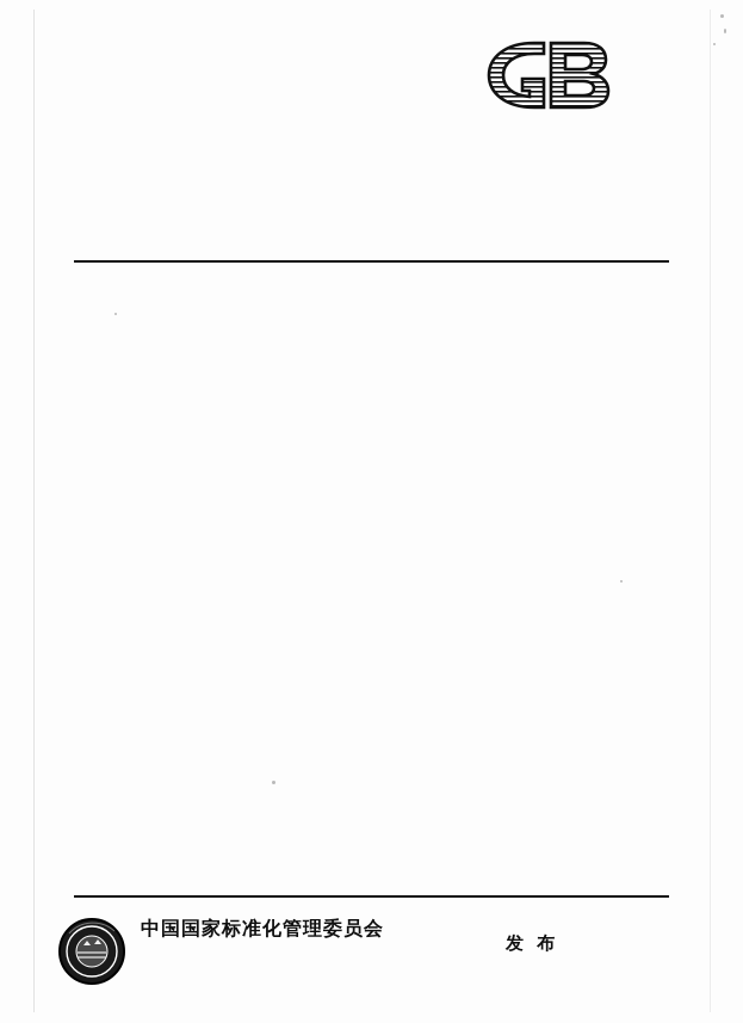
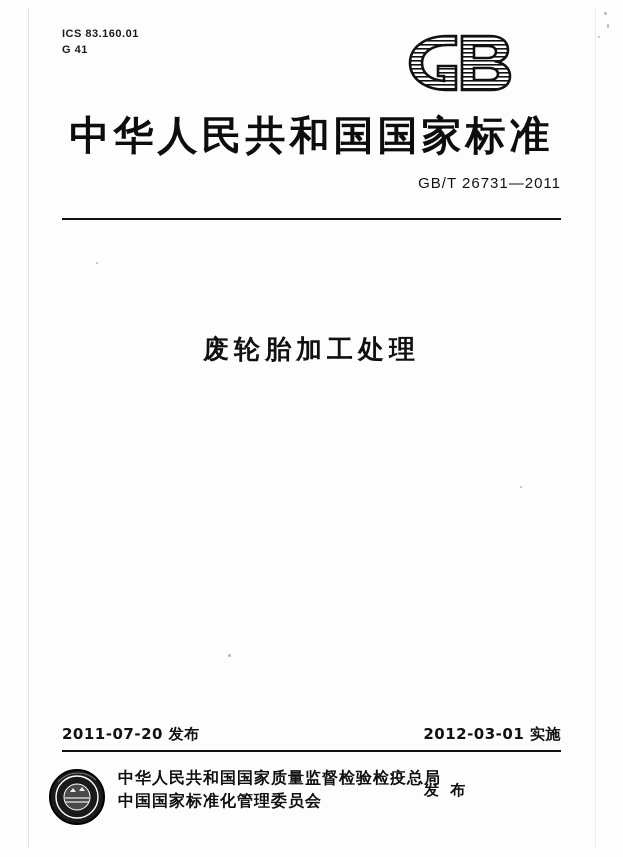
+ ICS 83.160.01
+ G 41
+ 中华人民共和国国家标准
+ GB/T 26731—2011
+ 废轮胎加工处理
+ 2011-07-20 发布
+ 2012-03-01 实施
+ 中华人民共和国国家质量监督检验检疫总局
  中国国家标准化管理委员会
  发 布
